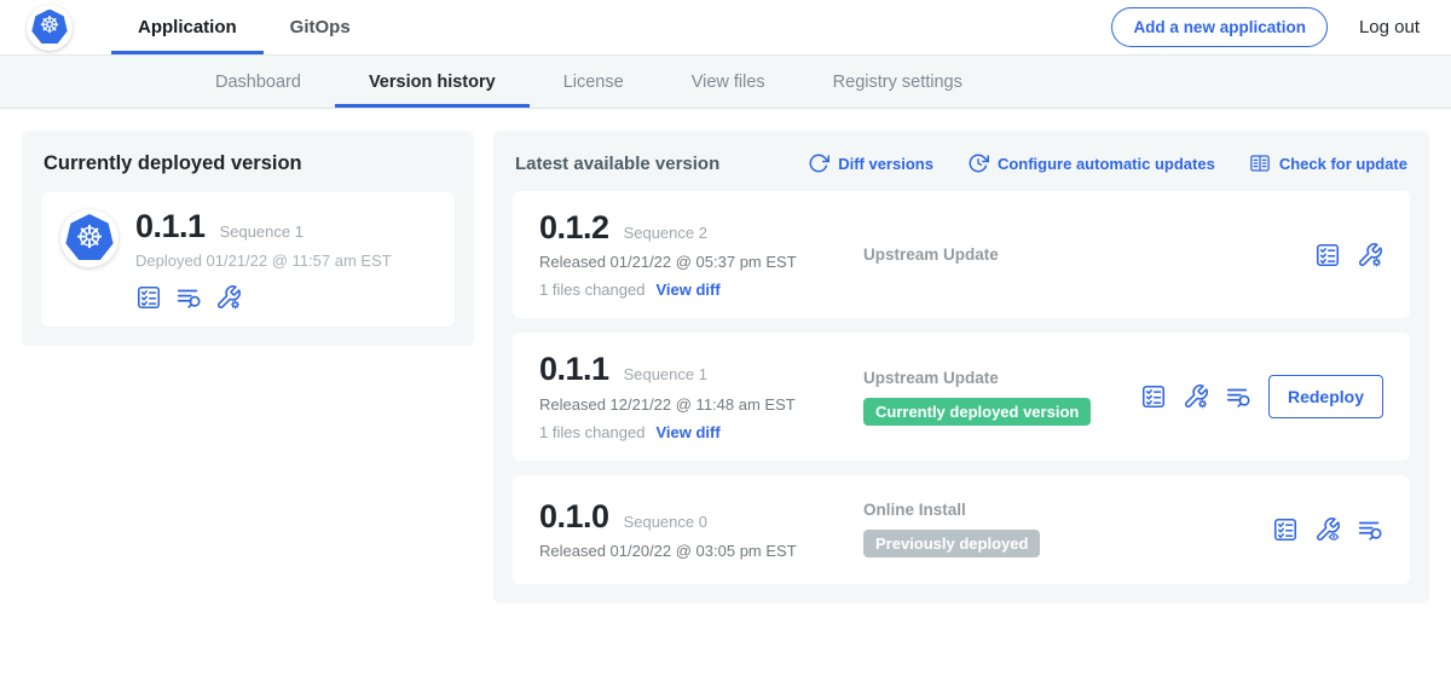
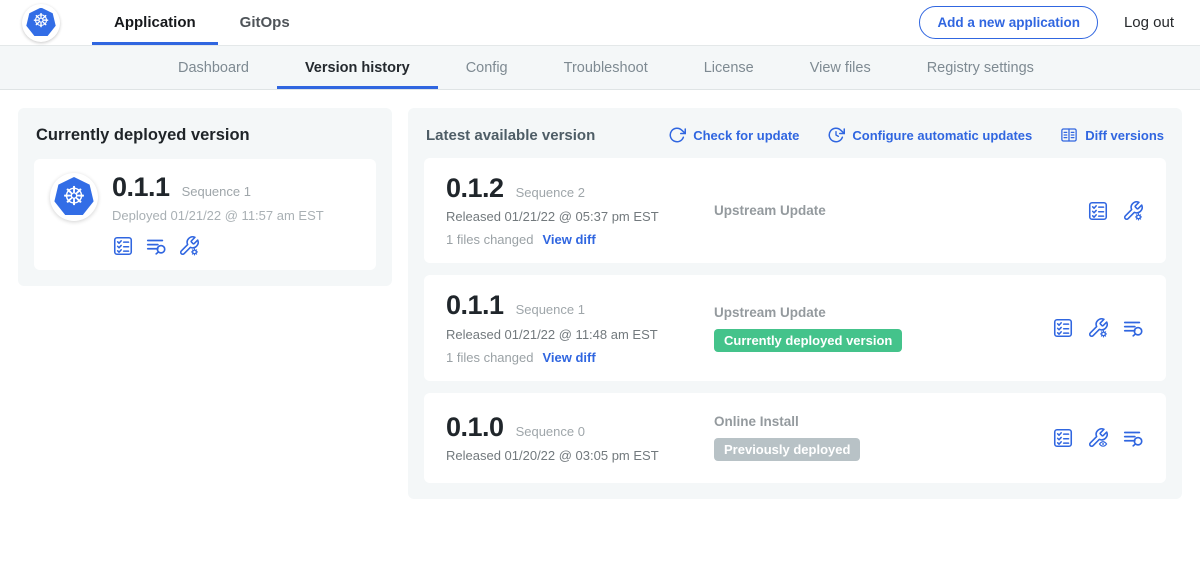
  ☸
  Application
  GitOps
  Add a new application
  Log out
  Dashboard
  Version history
+ Config
+ Troubleshoot
  License
  View files
  Registry settings
  Currently deployed version
  ☸
  0.1.1
  Sequence 1
  Deployed 01/21/22 @ 11:57 am EST
  Latest available version
- Diff versions
+ Check for update
  Configure automatic updates
- Check for update
+ Diff versions
  0.1.2
  Sequence 2
  Released 01/21/22 @ 05:37 pm EST
  1 files changed
  View diff
  Upstream Update
  0.1.1
  Sequence 1
- Released 12/21/22 @ 11:48 am EST
+ Released 01/21/22 @ 11:48 am EST
  1 files changed
  View diff
  Upstream Update
  Currently deployed version
- Redeploy
  0.1.0
  Sequence 0
  Released 01/20/22 @ 03:05 pm EST
  Online Install
  Previously deployed
